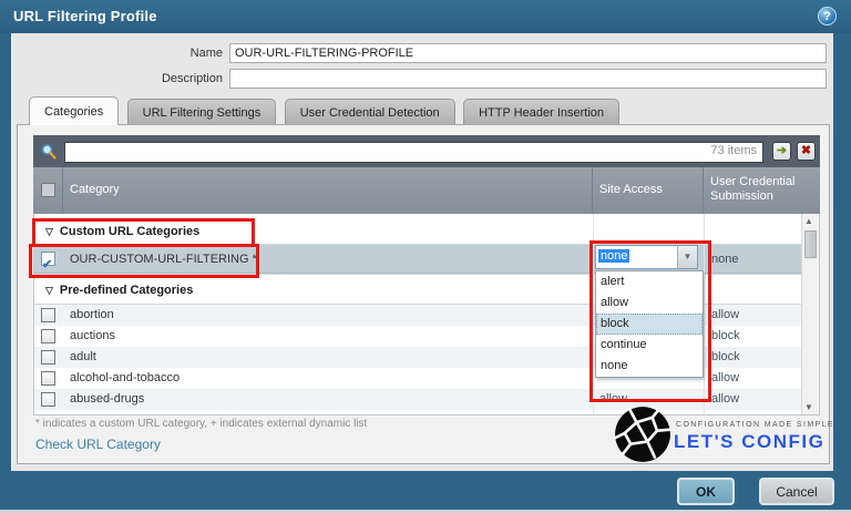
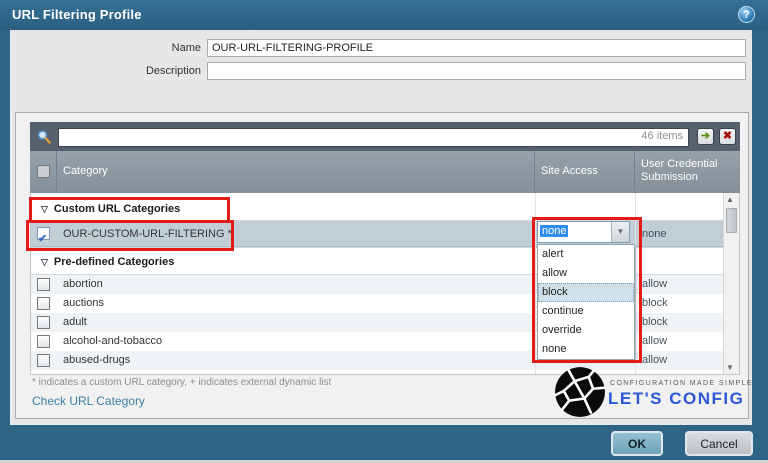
  URL Filtering Profile
  ?
  Name
  OUR-URL-FILTERING-PROFILE
  Description
- Categories URL Filtering Settings User Credential Detection HTTP Header Insertion
- 73 items
+ 46 items
  ➔
  ✖
  Category
  Site Access
  User Credential Submission
  ▽ Custom URL Categories
  ✔
  OUR-CUSTOM-URL-FILTERING *
  none
  ▽ Pre-defined Categories
  abortion
  allow
  auctions
  block
  adult
  block
  alcohol-and-tobacco
  allow
  abused-drugs
  allow
  allow
  ▲
  ▼
  * indicates a custom URL category, + indicates external dynamic list
  Check URL Category
  LET'S CONFIG
  none
  ▼
  alert
  allow
  block
  continue
+ override
  none
  OK
  Cancel
